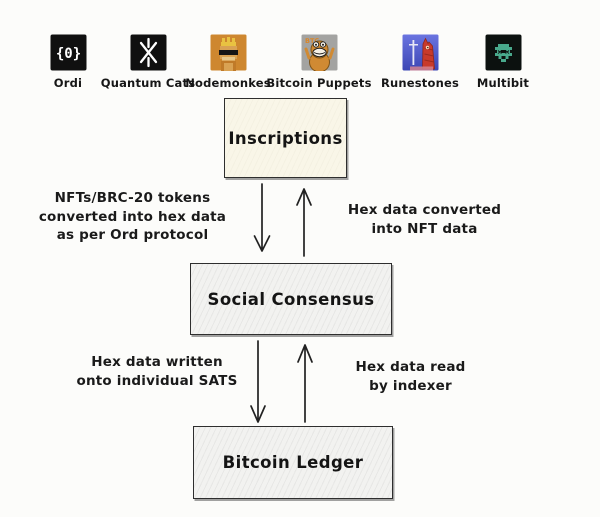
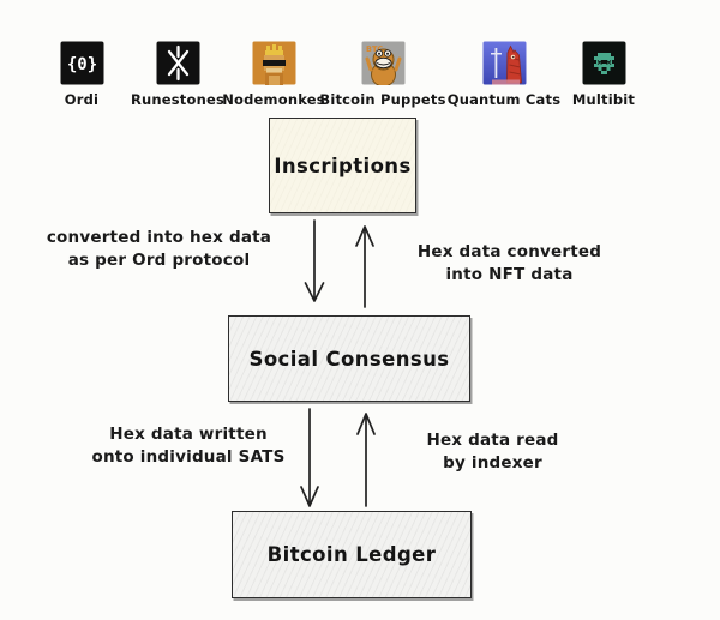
  {0}
  Ordi
- Quantum Cats
+ Runestones
  Nodemonkes
  Bitcoin Puppets
- Runestones
+ Quantum Cats
  Multibit
  Inscriptions
  Social Consensus
  Bitcoin Ledger
- NFTs/BRC-20 tokens
  converted into hex data
  as per Ord protocol
  Hex data converted
  into NFT data
  Hex data written
  onto individual SATS
  Hex data read
  by indexer
